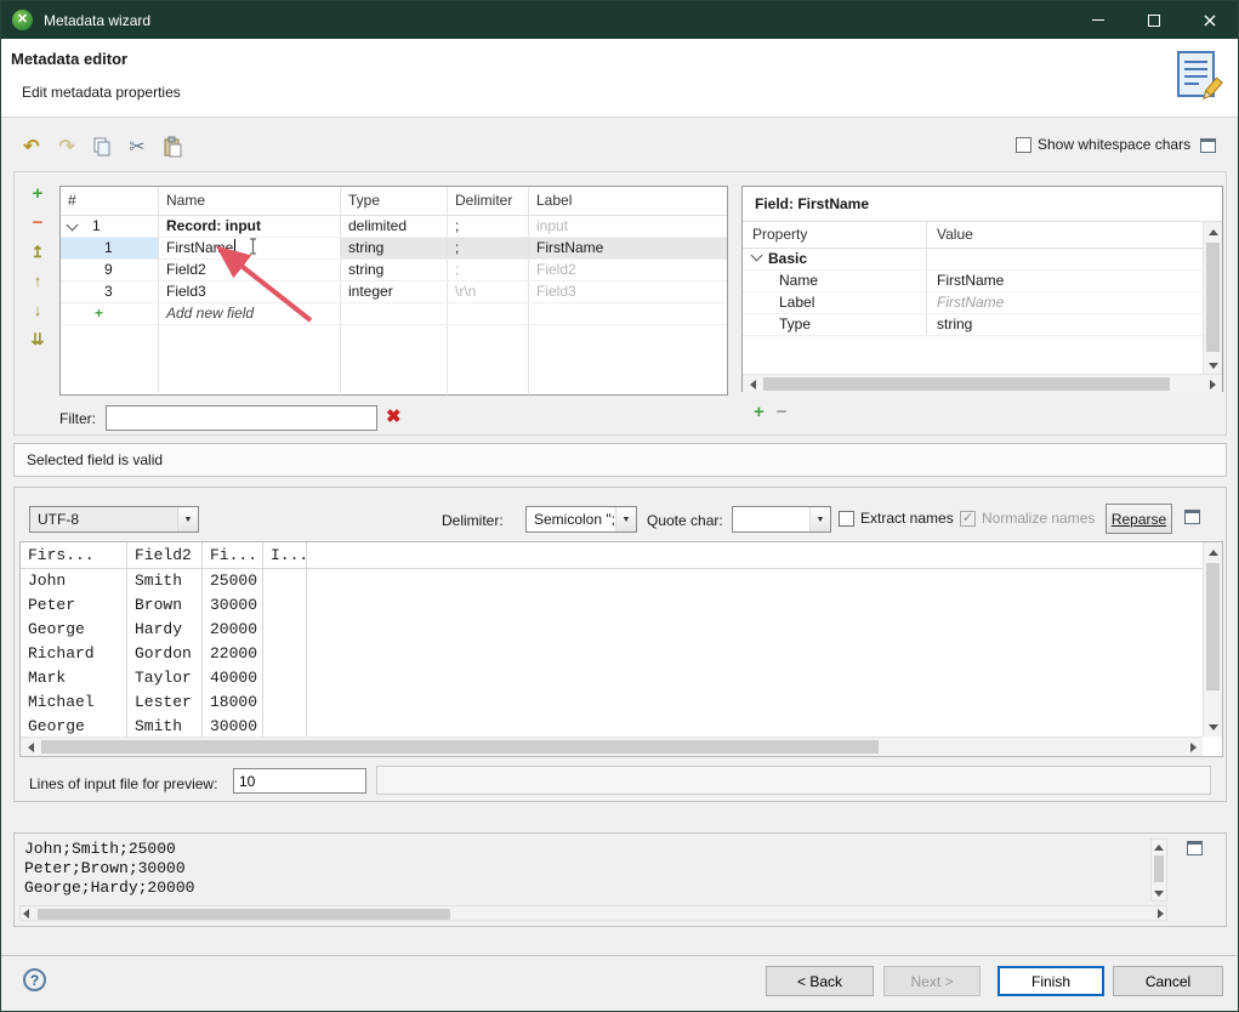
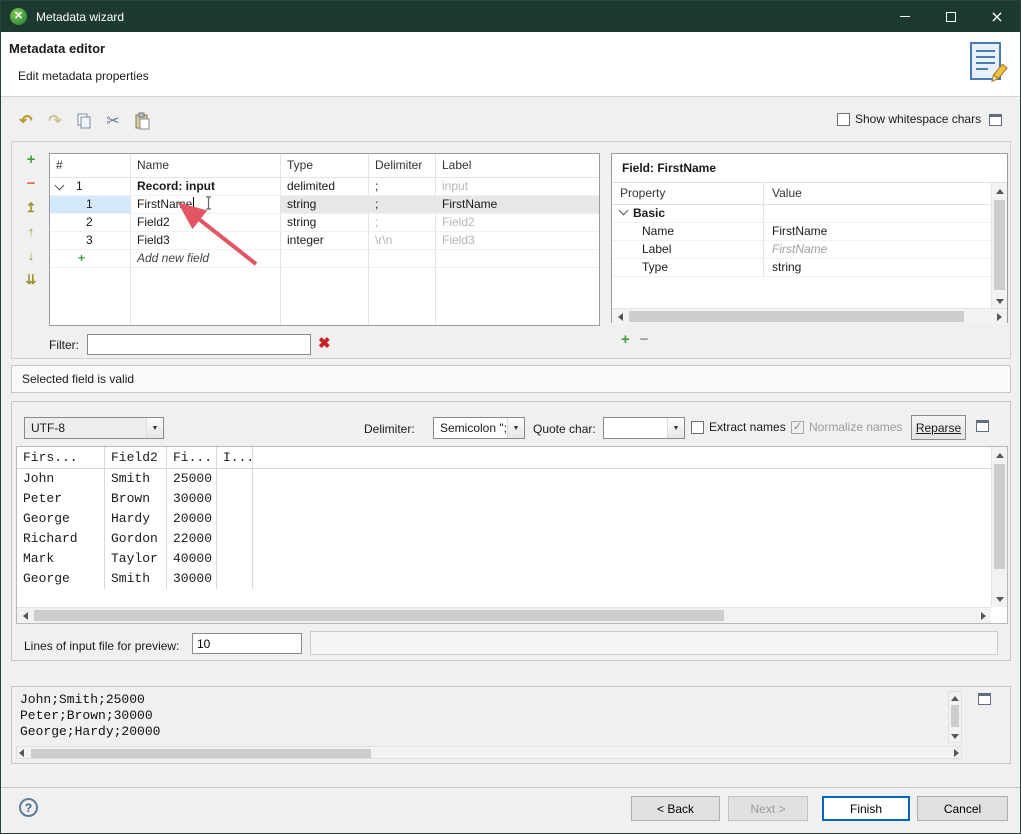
  ✕
  Metadata wizard
  ×
  Metadata editor
  Edit metadata properties
  ↶
  ↷
  ✂
  Show whitespace chars
  +
  −
  ↥
  ↑
  ↓
  ⇊
  #
  Name
  Type
  Delimiter
  Label
  1
  Record: input
  delimited
  ;
  input
  1
  FirstName
  string
  ;
  FirstName
- 9
+ 2
  Field2
  string
  ;
  Field2
  3
  Field3
  integer
  \r\n
  Field3
  +
  Add new field
  Filter:
  ✖
  Field: FirstName
  Property
  Value
  Basic
  Name
  FirstName
  Label
  FirstName
  Type
  string
  +
  −
  Selected field is valid
  UTF-8
  Delimiter:
  Semicolon ";
  Quote char:
  Extract names
  ✓
  Normalize names
  Reparse
  Firs...
  Field2
  Fi...
  I...
  John
  Smith
  25000
  Peter
  Brown
  30000
  George
  Hardy
  20000
  Richard
  Gordon
  22000
  Mark
  Taylor
  40000
- Michael
- Lester
- 18000
  George
  Smith
  30000
  Lines of input file for preview:
  10
  John;Smith;25000
  Peter;Brown;30000
  George;Hardy;20000
  ?
  < Back
  Next >
  Finish
  Cancel
